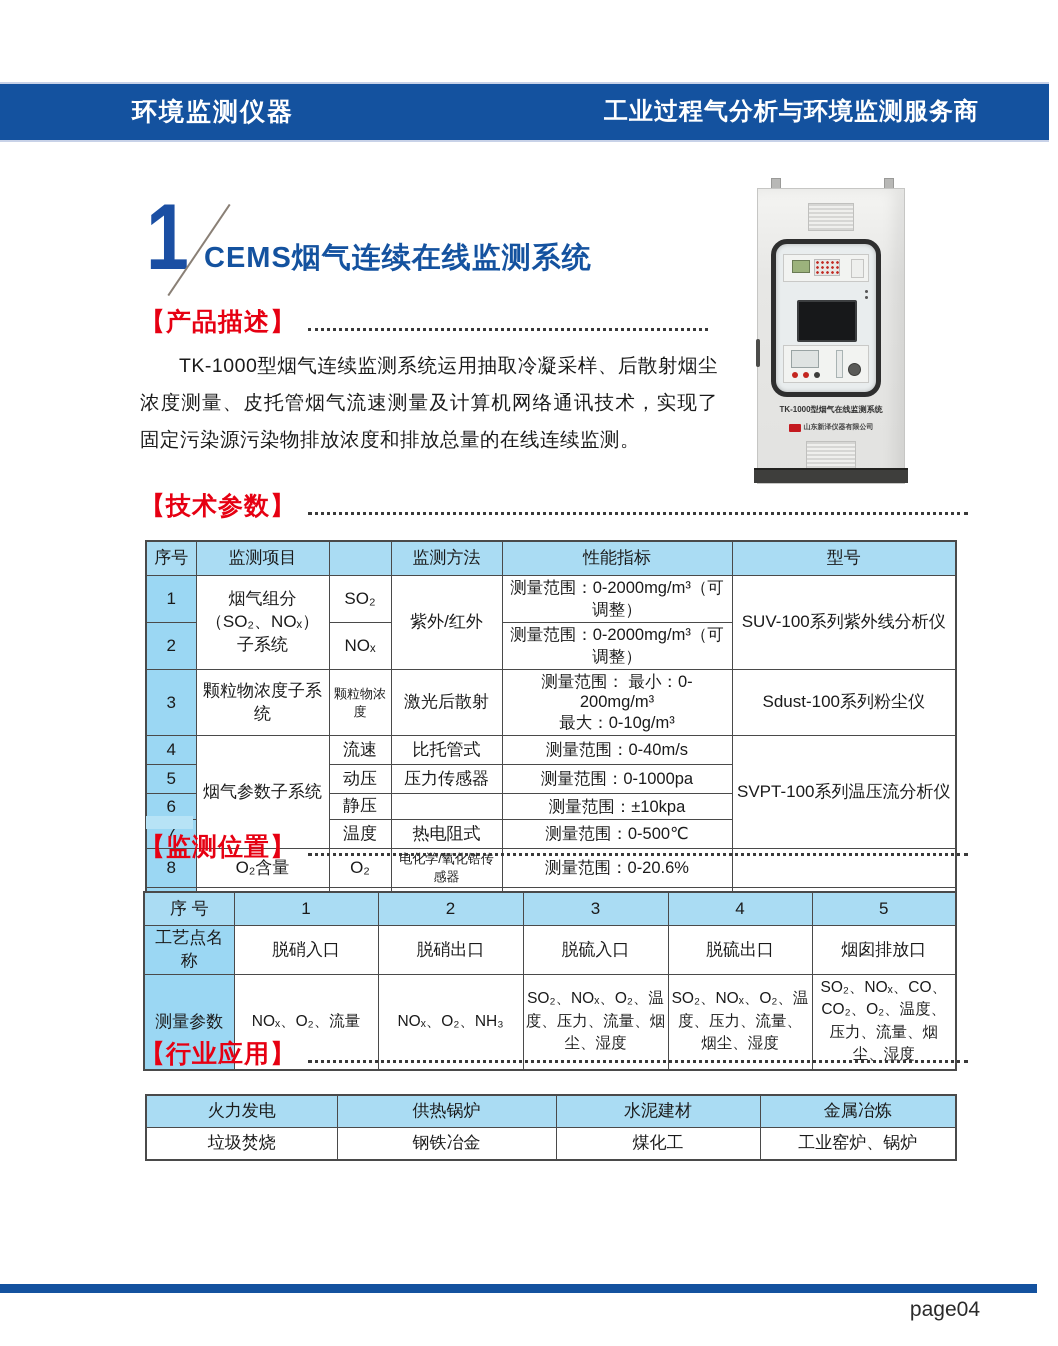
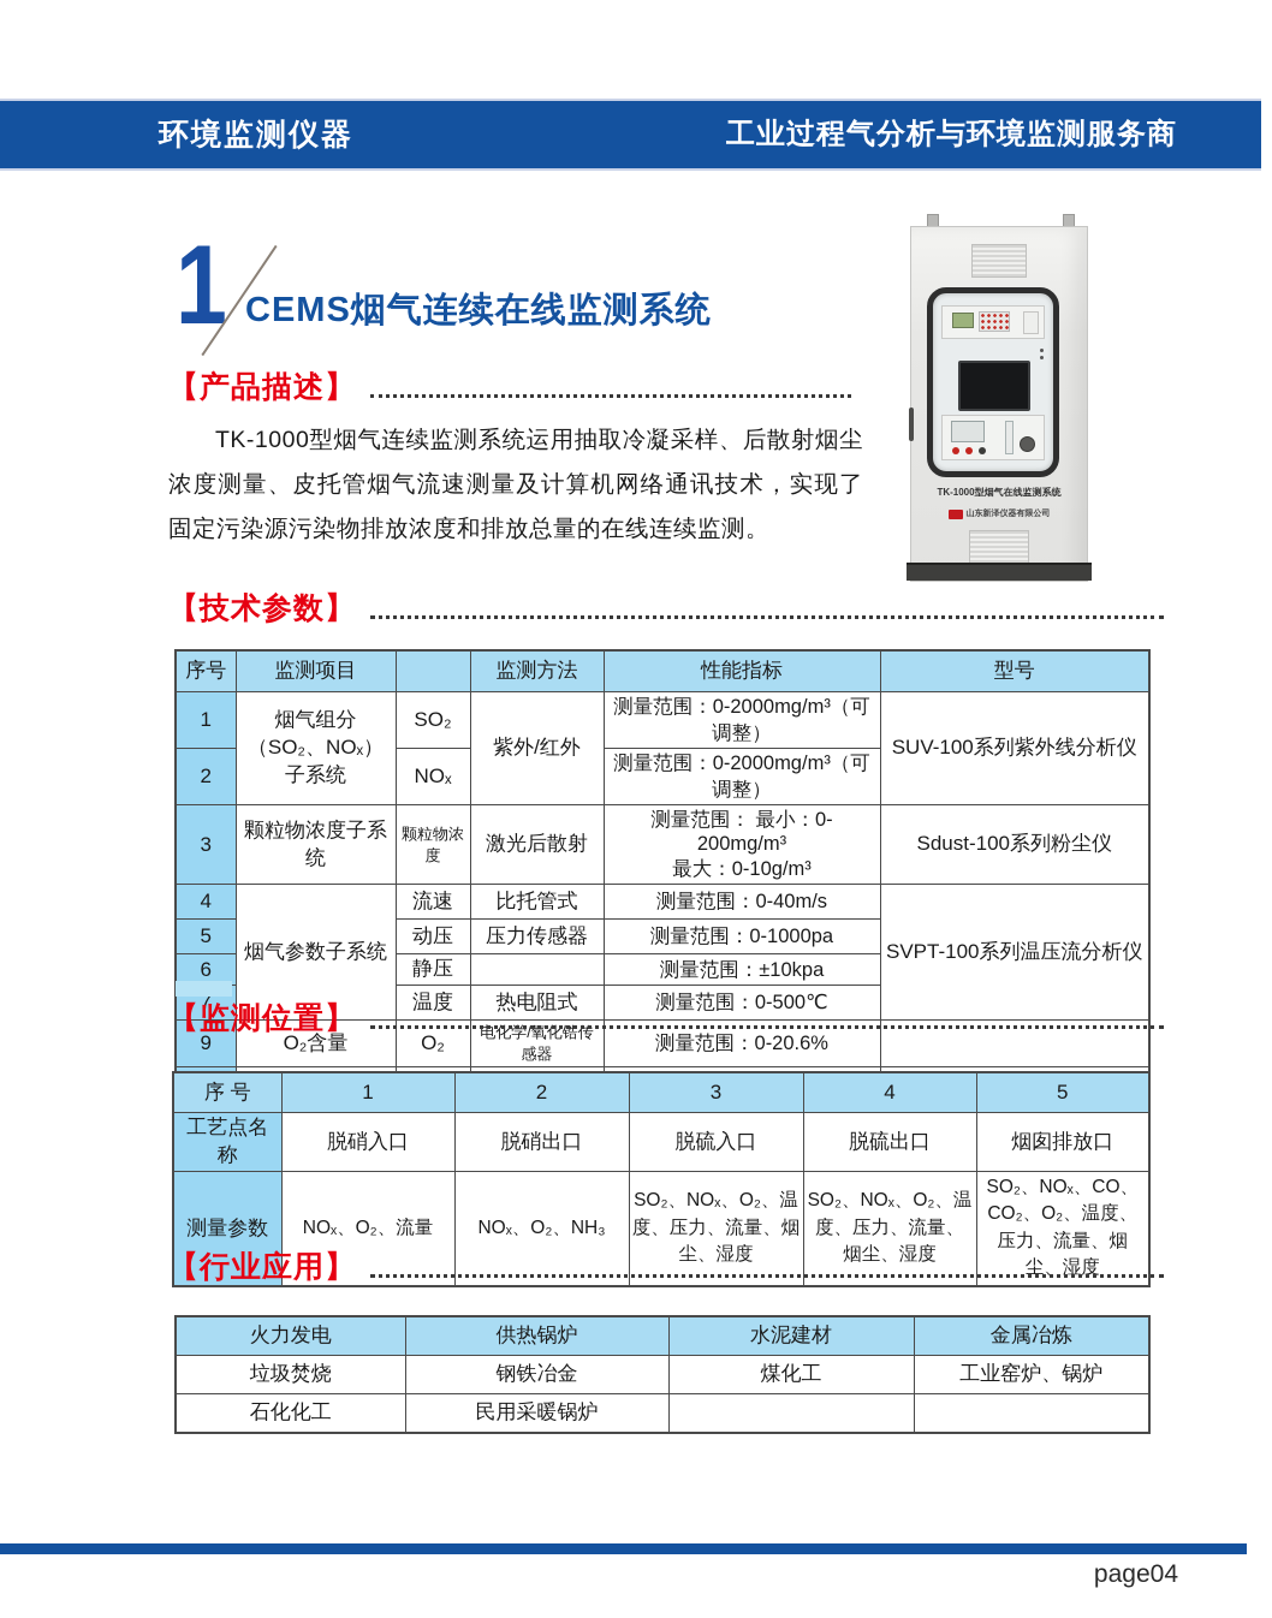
  环境监测仪器
  工业过程气分析与环境监测服务商
  1
  CEMS烟气连续在线监测系统
  【产品描述】
  TK-1000型烟气连续监测系统运用抽取冷凝采样、后散射烟尘浓度测量、皮托管烟气流速测量及计算机网络通讯技术，实现了固定污染源污染物排放浓度和排放总量的在线连续监测。
  TK-1000型烟气在线监测系统
  【技术参数】
  序号	监测项目		监测方法	性能指标	型号
  1	烟气组分（SO₂、NOₓ）子系统	SO₂	紫外/红外	测量范围：0-2000mg/m³（可调整）	SUV-100系列紫外线分析仪
  2	NOₓ	测量范围：0-2000mg/m³（可调整）
  3	颗粒物浓度子系统	颗粒物浓度	激光后散射	测量范围： 最小：0-200mg/m³ 最大：0-10g/m³	Sdust-100系列粉尘仪
  4	烟气参数子系统	流速	比托管式	测量范围：0-40m/s	SVPT-100系列温压流分析仪
  5	动压	压力传感器	测量范围：0-1000pa
  6	静压		测量范围：±10kpa
  7	温度	热电阻式	测量范围：0-500℃
- 8	O₂含量	O₂	电化学/氧化锆传感器	测量范围：0-20.6%
+ 9	O₂含量	O₂	电化学/氧化锆传感器	测量范围：0-20.6%
  【监测位置】
  序 号	1	2	3	4	5
  工艺点名称	脱硝入口	脱硝出口	脱硫入口	脱硫出口	烟囱排放口
  测量参数	NOₓ、O₂、流量	NOₓ、O₂、NH₃	SO₂、NOₓ、O₂、温度、压力、流量、烟尘、湿度	SO₂、NOₓ、O₂、温度、压力、流量、烟尘、湿度	SO₂、NOₓ、CO、CO₂、O₂、温度、压力、流量、烟尘、湿度
  【行业应用】
  火力发电	供热锅炉	水泥建材	金属冶炼
  垃圾焚烧	钢铁冶金	煤化工	工业窑炉、锅炉
+ 石化化工	民用采暖锅炉
  page04
